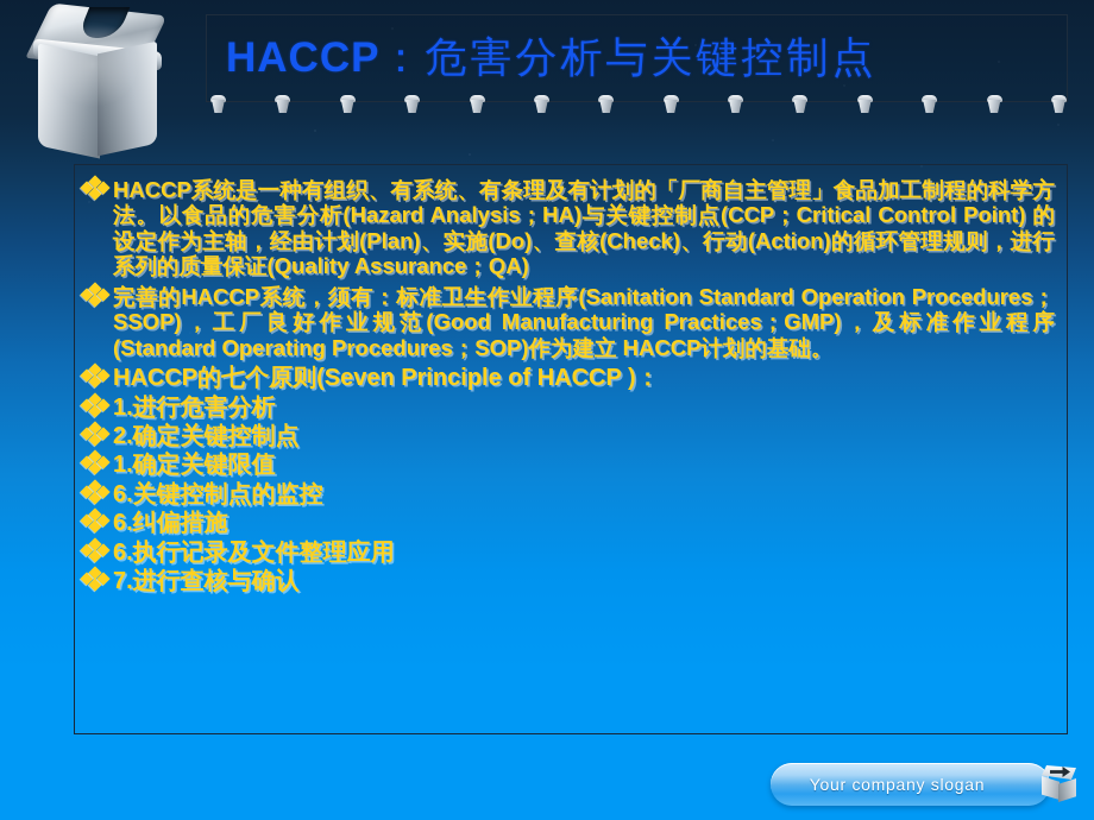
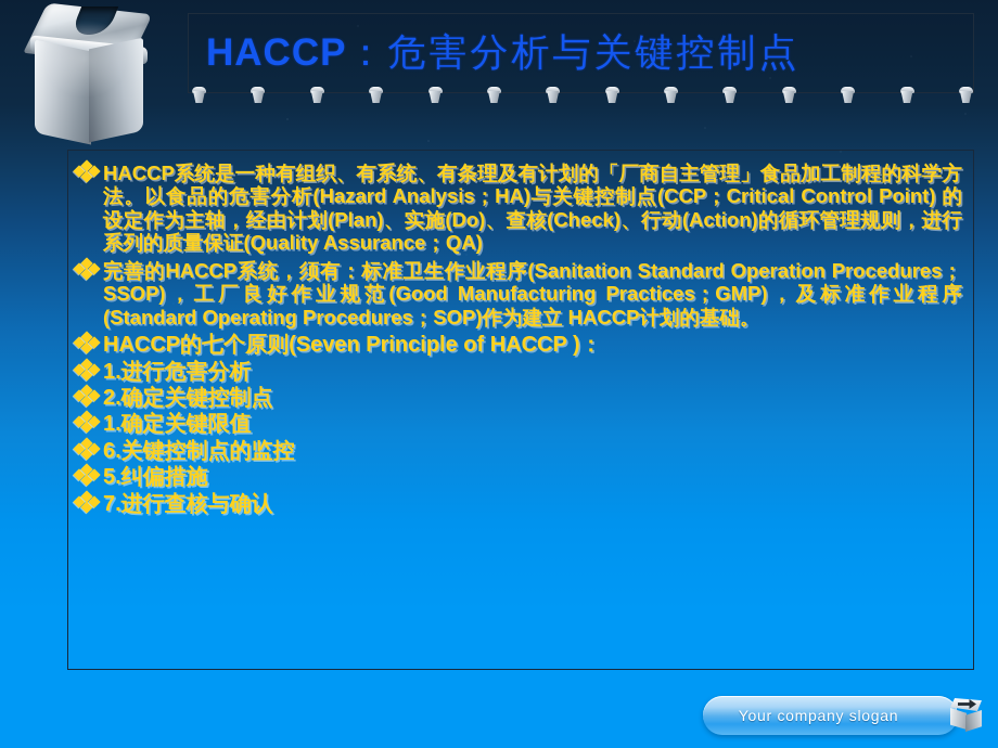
  HACCP：危害分析与关键控制点
  HACCP系统是一种有组织、有系统、有条理及有计划的「厂商自主管理」食品加工制程的科学方法。以食品的危害分析(Hazard Analysis；HA)与关键控制点(CCP；Critical Control Point) 的设定作为主轴，经由计划(Plan)、实施(Do)、查核(Check)、行动(Action)的循环管理规则，进行系列的质量保证(Quality Assurance；QA)
  完善的HACCP系统，须有：标准卫生作业程序(Sanitation Standard Operation Procedures；SSOP)，工厂良好作业规范(Good Manufacturing Practices；GMP)，及标准作业程序(Standard Operating Procedures；SOP)作为建立 HACCP计划的基础。
  HACCP的七个原则(Seven Principle of HACCP )：
  1.进行危害分析
  2.确定关键控制点
  1.确定关键限值
  6.关键控制点的监控
- 6.纠偏措施
+ 5.纠偏措施
- 6.执行记录及文件整理应用
  7.进行查核与确认
  Your company slogan
